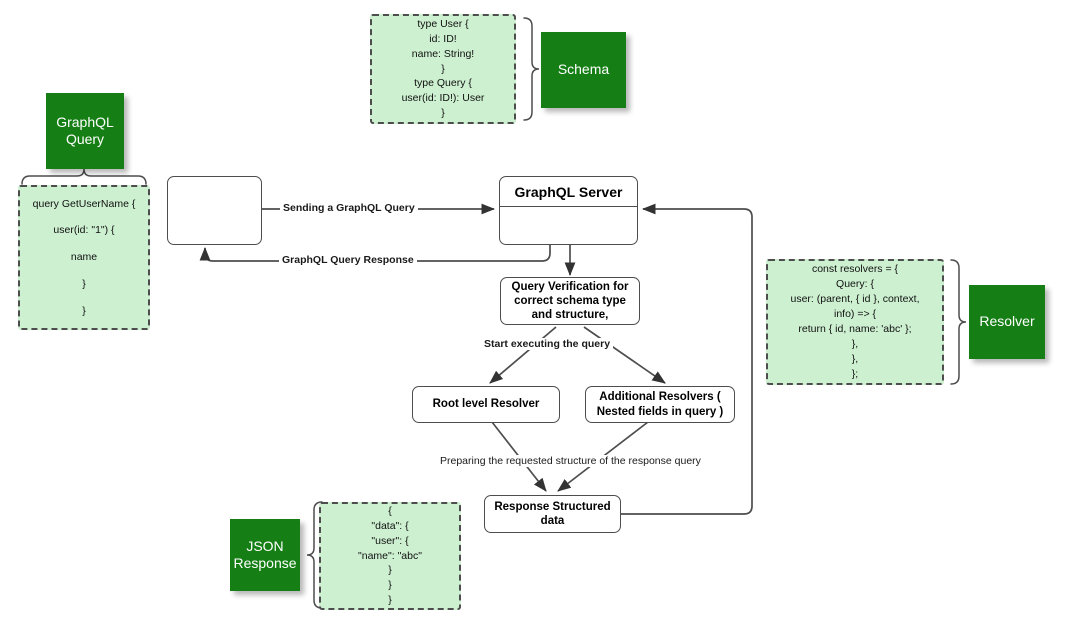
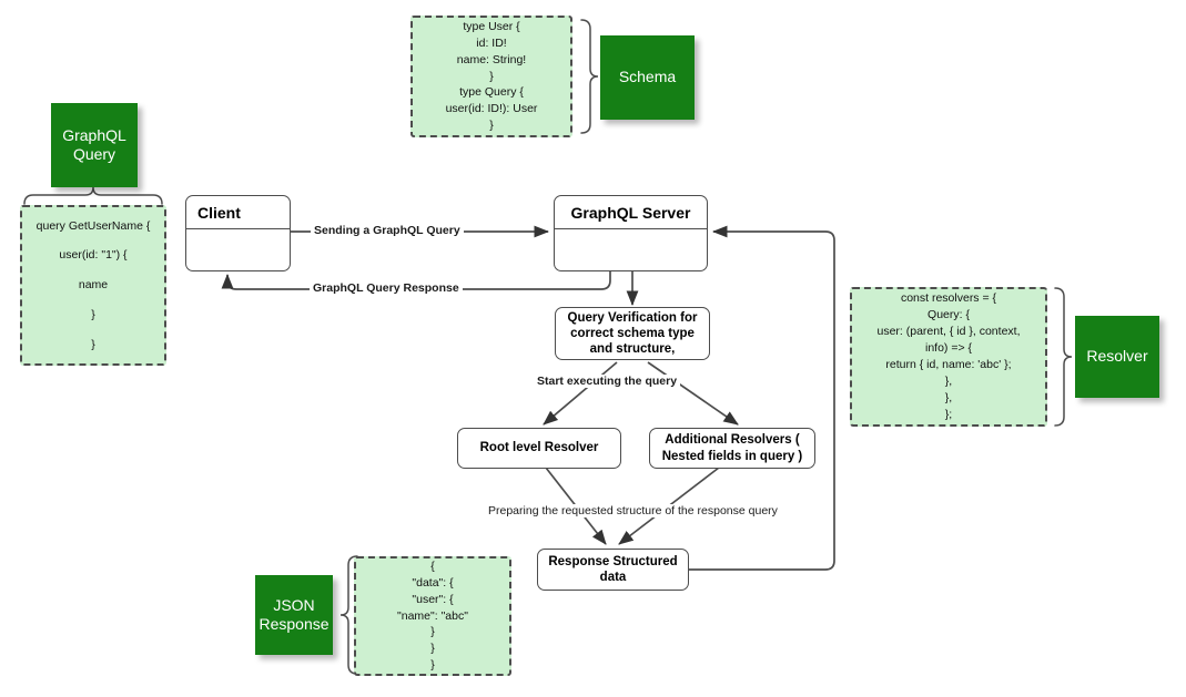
  Schema
  GraphQL
  Query
  Resolver
  JSON
  Response
  type User {
  id: ID!
  name: String!
  }
  type Query {
  user(id: ID!): User
  }
  query GetUserName {
  user(id: "1") {
  name
  }
  }
  const resolvers = {
  Query: {
  user: (parent, { id }, context,
  info) => {
  return { id, name: 'abc' };
  },
  },
  };
  {
  "data": {
  "user": {
  "name": "abc"
  }
  }
  }
+ Client
  GraphQL Server
  Query Verification for correct schema type and structure,
  Root level Resolver
  Additional Resolvers ( Nested fields in query )
  Response Structured data
  Sending a GraphQL Query
  GraphQL Query Response
  Start executing the query
  Preparing the requested structure of the response query
